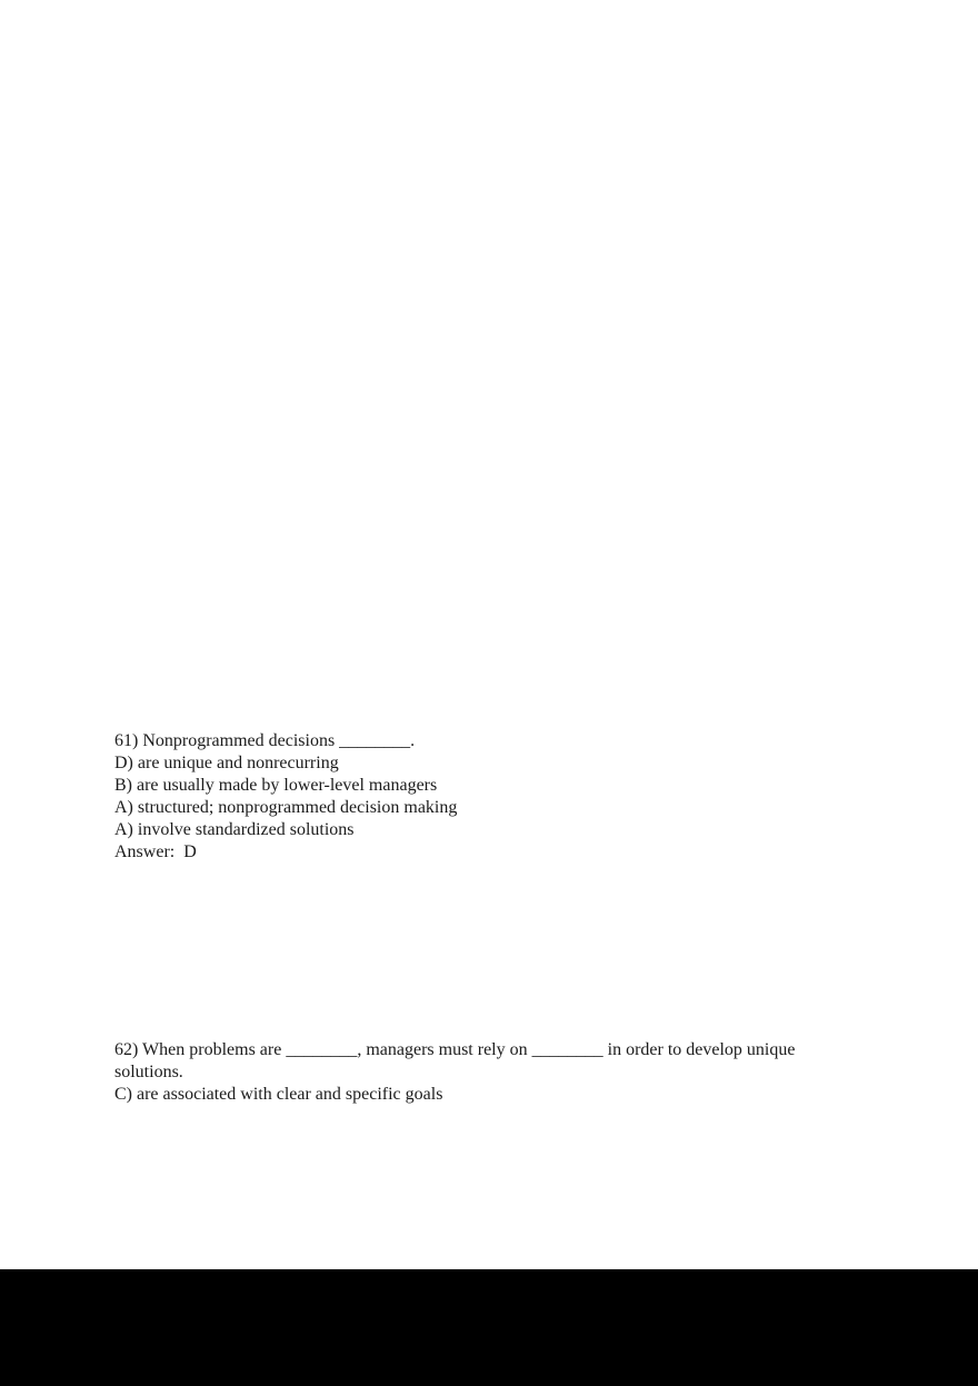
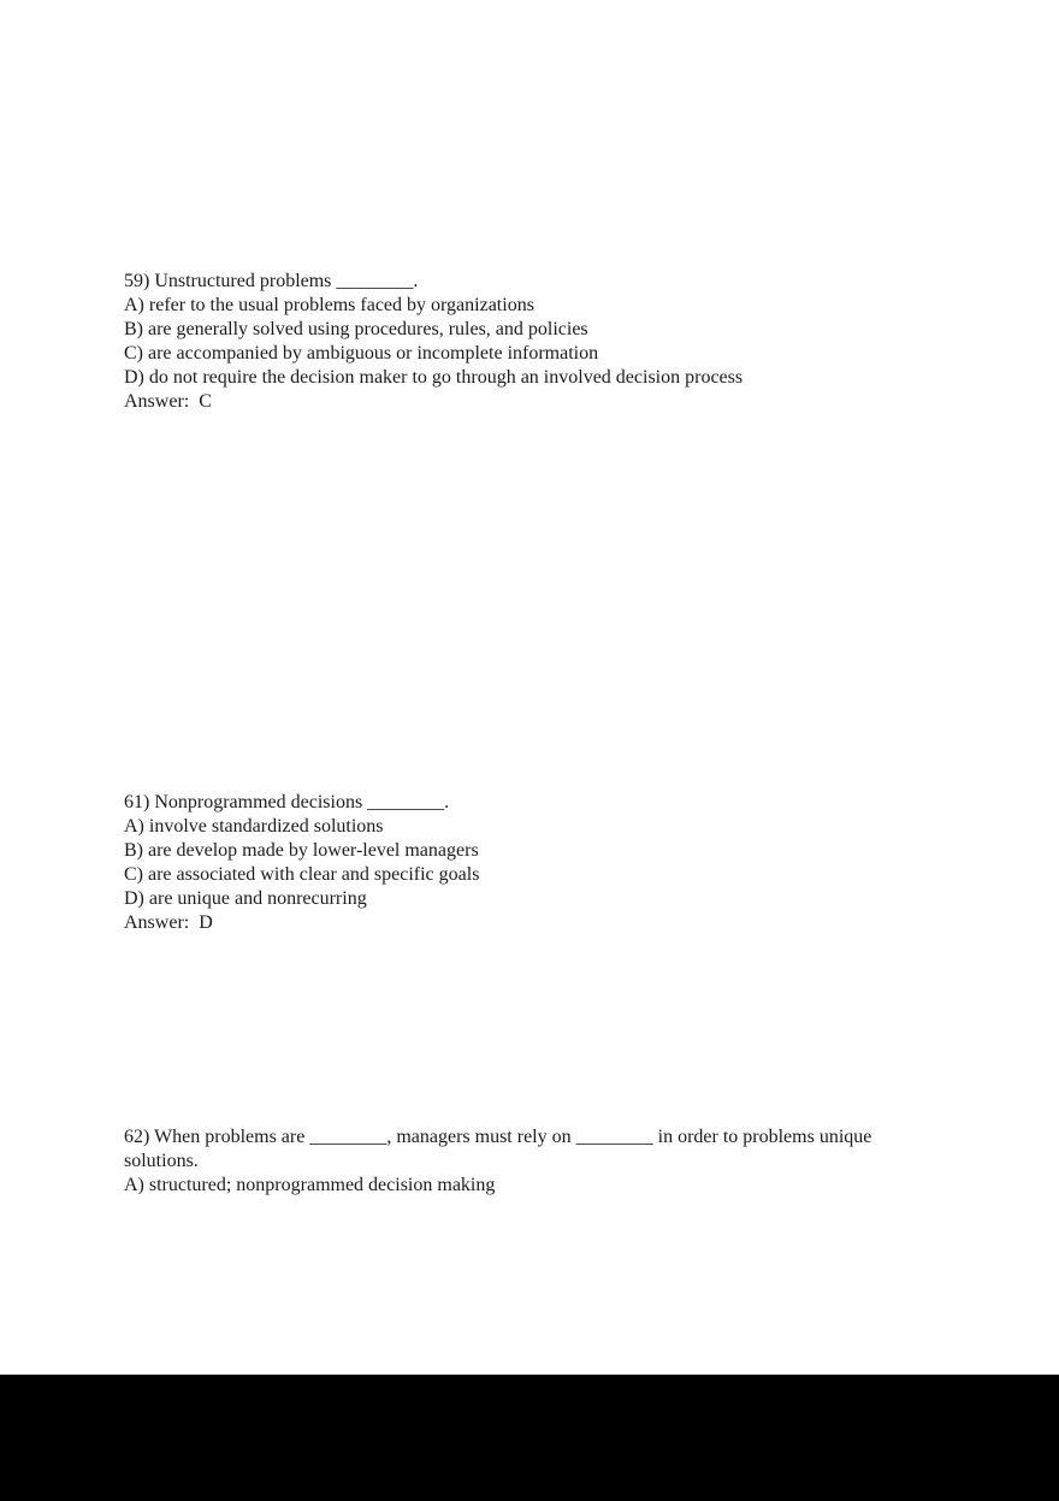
+ 59) Unstructured problems ________.
+ A) refer to the usual problems faced by organizations
+ B) are generally solved using procedures, rules, and policies
+ C) are accompanied by ambiguous or incomplete information
+ D) do not require the decision maker to go through an involved decision process
+ Answer: C
  61) Nonprogrammed decisions ________.
- D) are unique and nonrecurring
+ A) involve standardized solutions
- B) are usually made by lower-level managers
+ B) are develop made by lower-level managers
- A) structured; nonprogrammed decision making
+ C) are associated with clear and specific goals
- A) involve standardized solutions
+ D) are unique and nonrecurring
  Answer: D
- 62) When problems are ________, managers must rely on ________ in order to develop unique
+ 62) When problems are ________, managers must rely on ________ in order to problems unique
  solutions.
- C) are associated with clear and specific goals
+ A) structured; nonprogrammed decision making
